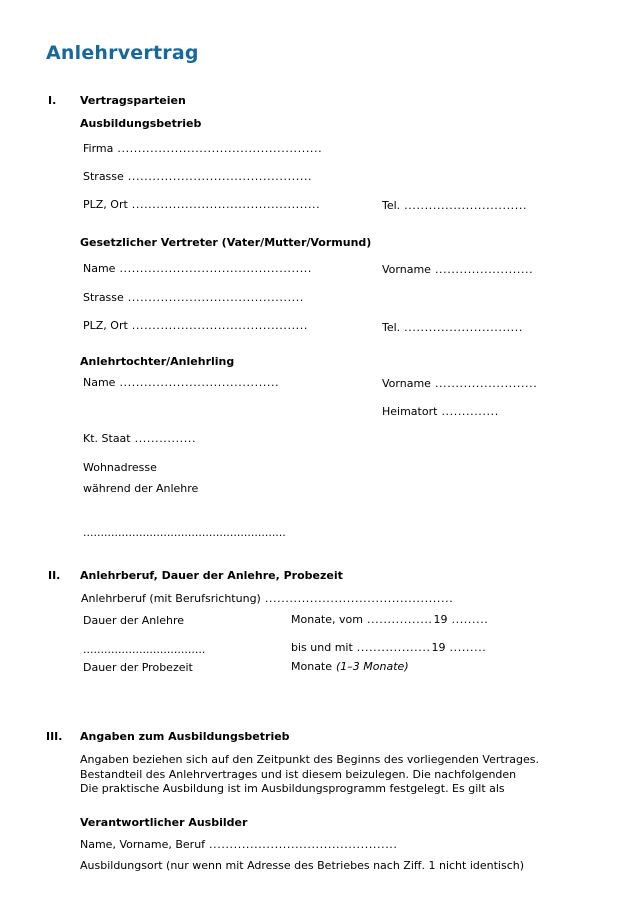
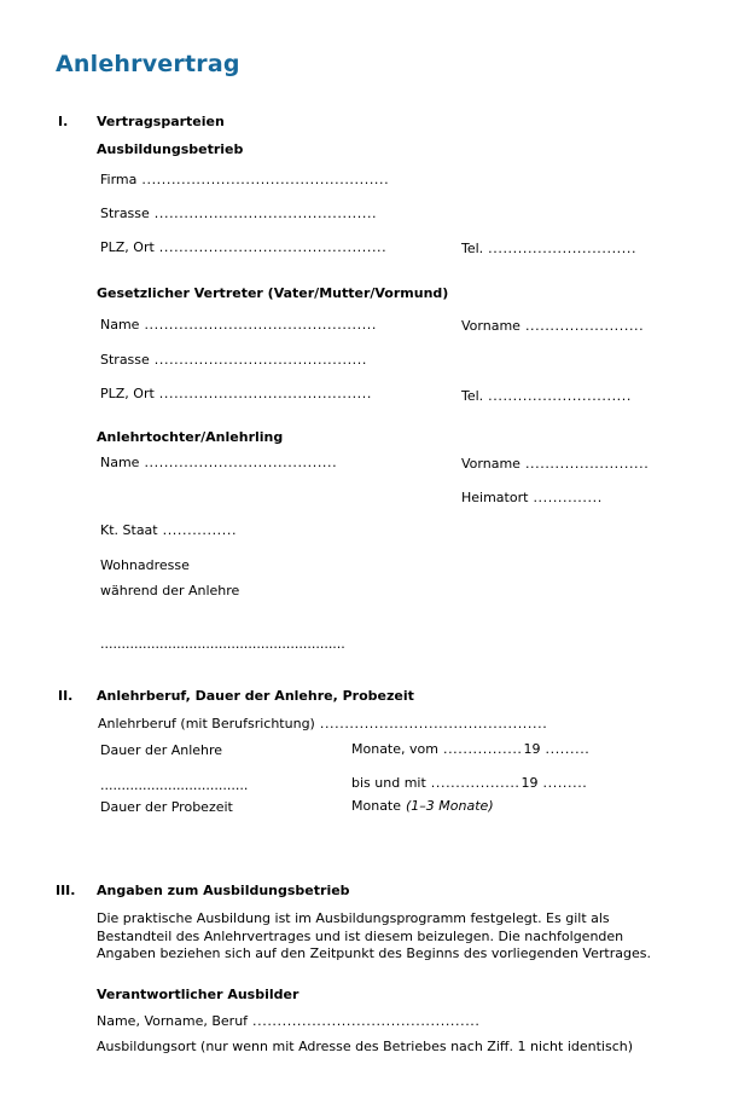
  Anlehrvertrag
  I.
  Vertragsparteien
  Ausbildungsbetrieb
  Firma ..................................................
  Strasse .............................................
  PLZ, Ort ..............................................
  Tel. ..............................
  Gesetzlicher Vertreter (Vater/Mutter/Vormund)
  Name ...............................................
  Vorname ........................
  Strasse ...........................................
  PLZ, Ort ...........................................
  Tel. .............................
  Anlehrtochter/Anlehrling
  Name .......................................
  Vorname .........................
  Heimatort ..............
  Kt. Staat ...............
  Wohnadresse
  während der Anlehre
  ..........................................................
  II.
  Anlehrberuf, Dauer der Anlehre, Probezeit
  Anlehrberuf (mit Berufsrichtung) ..............................................
  Dauer der Anlehre
  Monate, vom ................19 .........
  ...................................
  bis und mit ..................19 .........
  Dauer der Probezeit
  Monate (1–3 Monate)
  III.
  Angaben zum Ausbildungsbetrieb
- Angaben beziehen sich auf den Zeitpunkt des Beginns des vorliegenden Vertrages.
+ Die praktische Ausbildung ist im Ausbildungsprogramm festgelegt. Es gilt als
  Bestandteil des Anlehrvertrages und ist diesem beizulegen. Die nachfolgenden
- Die praktische Ausbildung ist im Ausbildungsprogramm festgelegt. Es gilt als
+ Angaben beziehen sich auf den Zeitpunkt des Beginns des vorliegenden Vertrages.
  Verantwortlicher Ausbilder
  Name, Vorname, Beruf ..............................................
  Ausbildungsort (nur wenn mit Adresse des Betriebes nach Ziff. 1 nicht identisch)
